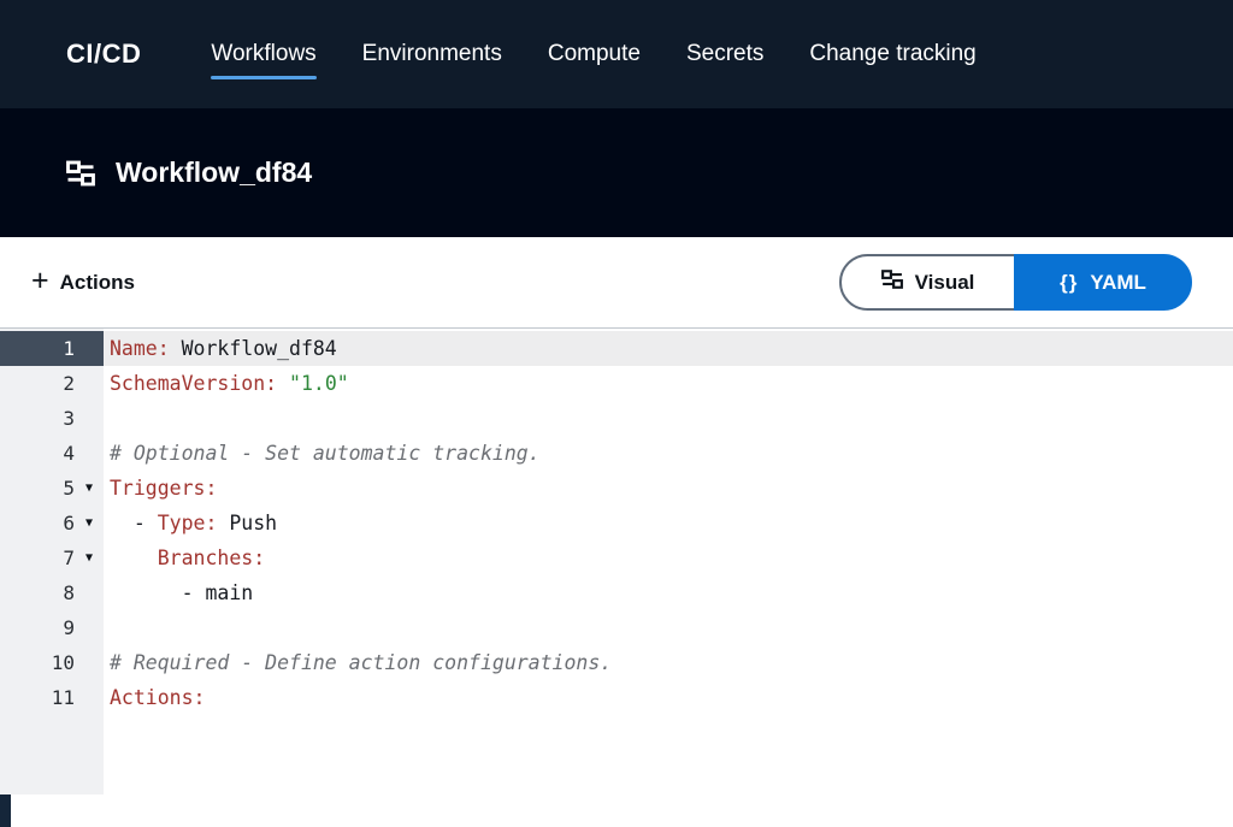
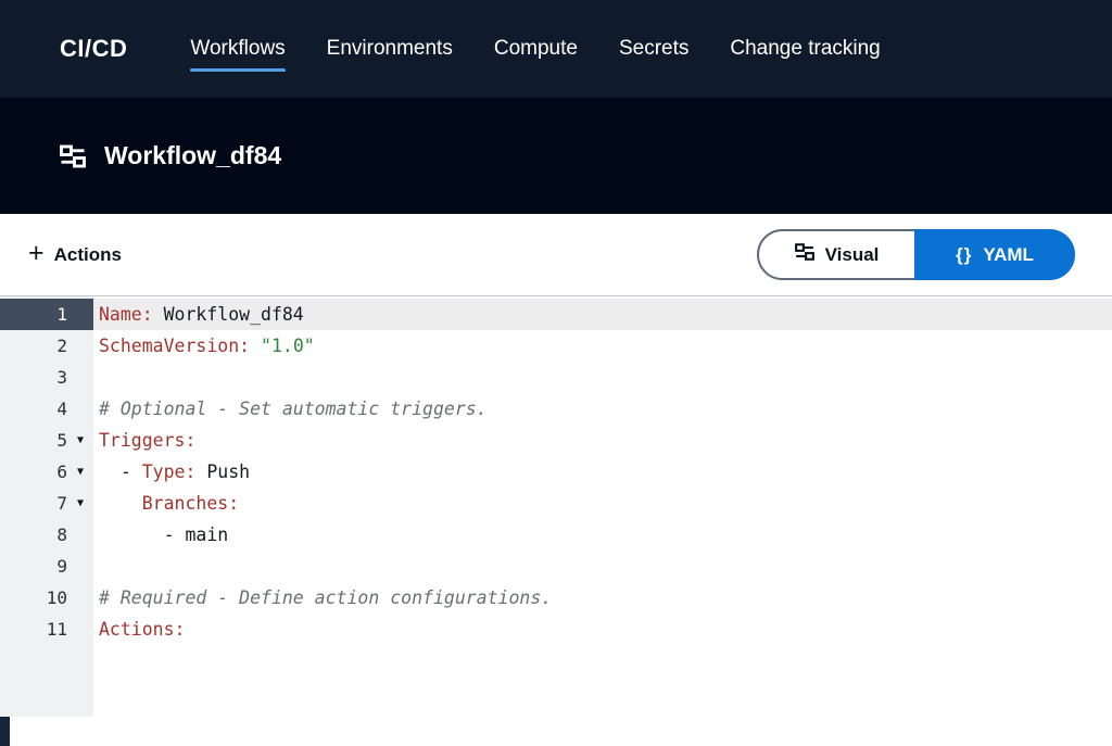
  CI/CD
  Workflows
  Environments
  Compute
  Secrets
  Change tracking
  Workflow_df84
  +
  Actions
  Visual
  {}
  YAML
  1
  Name: Workflow_df84
  2
  SchemaVersion: "1.0"
  3
  4
- # Optional - Set automatic tracking.
+ # Optional - Set automatic triggers.
  5
  ▼
  Triggers:
  6
  ▼
  - Type: Push
  7
  ▼
  Branches:
  8
  - main
  9
  10
  # Required - Define action configurations.
  11
  Actions:
